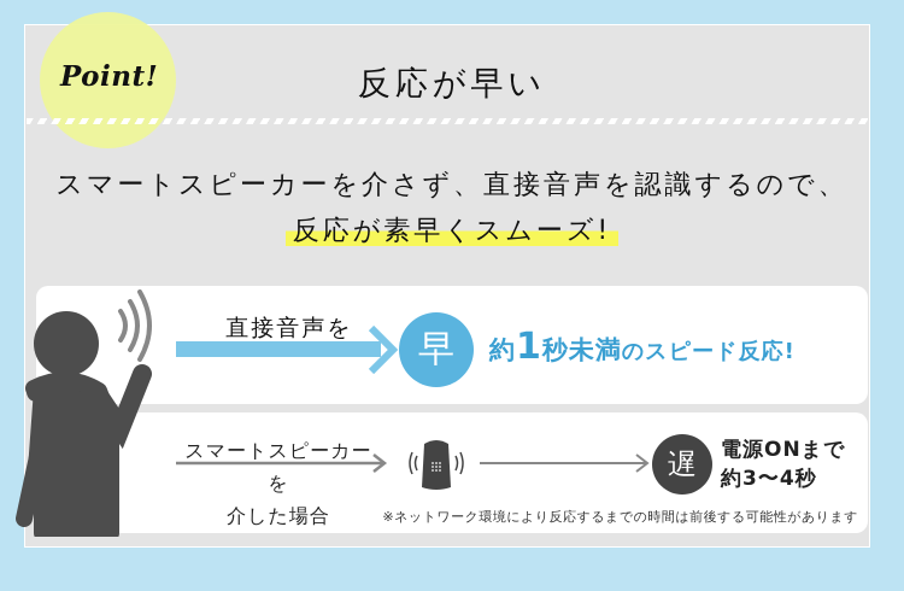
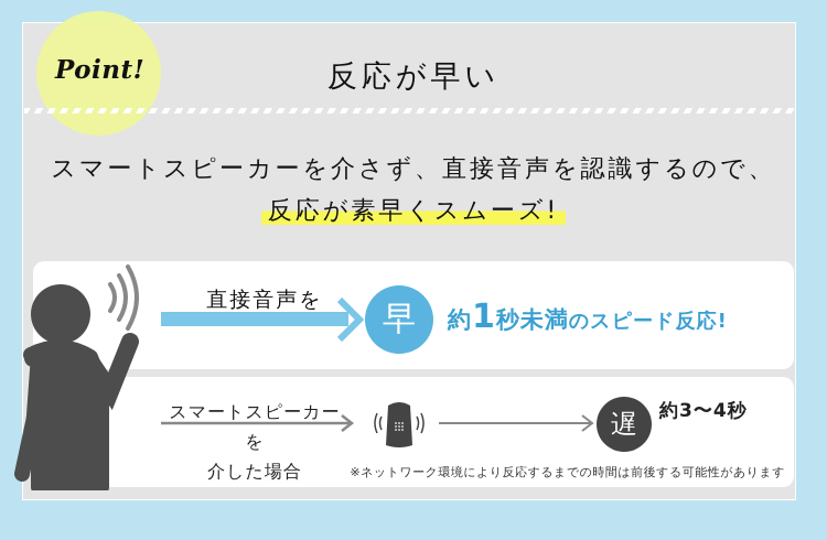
  Point!
  反応が早い
  スマートスピーカーを介さず、直接音声を認識するので、
  反応が素早くスムーズ!
  直接音声を
  早
  約1秒未満のスピード反応!
  スマートスピーカーを
  介した場合
  遅
- 電源ONまで
  約3〜4秒
  ※ネットワーク環境により反応するまでの時間は前後する可能性があります
